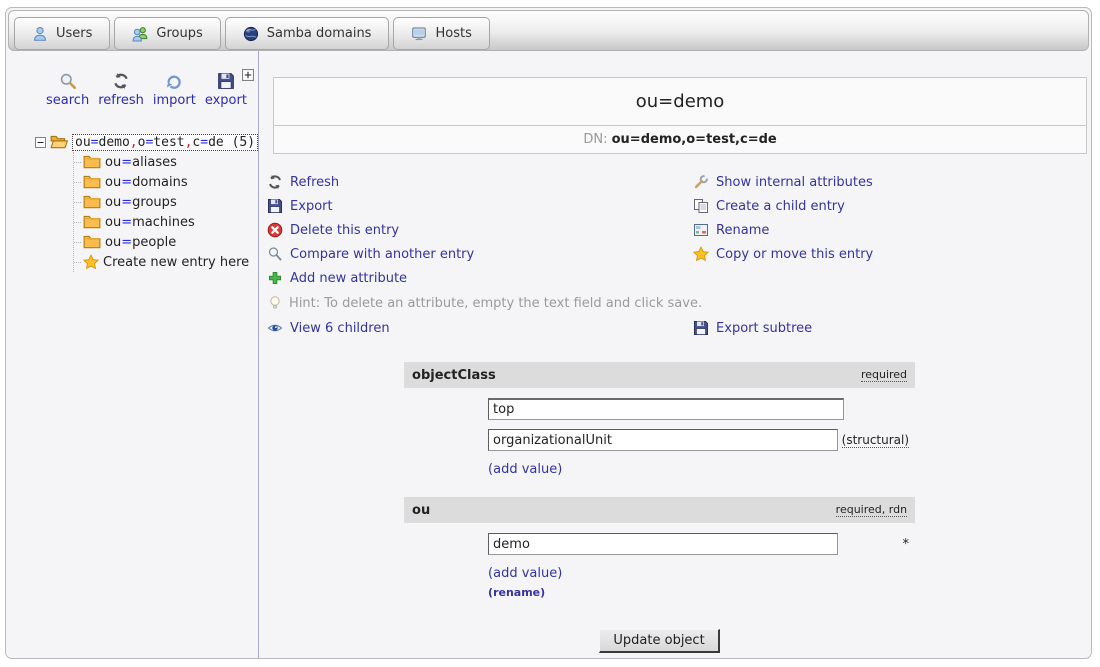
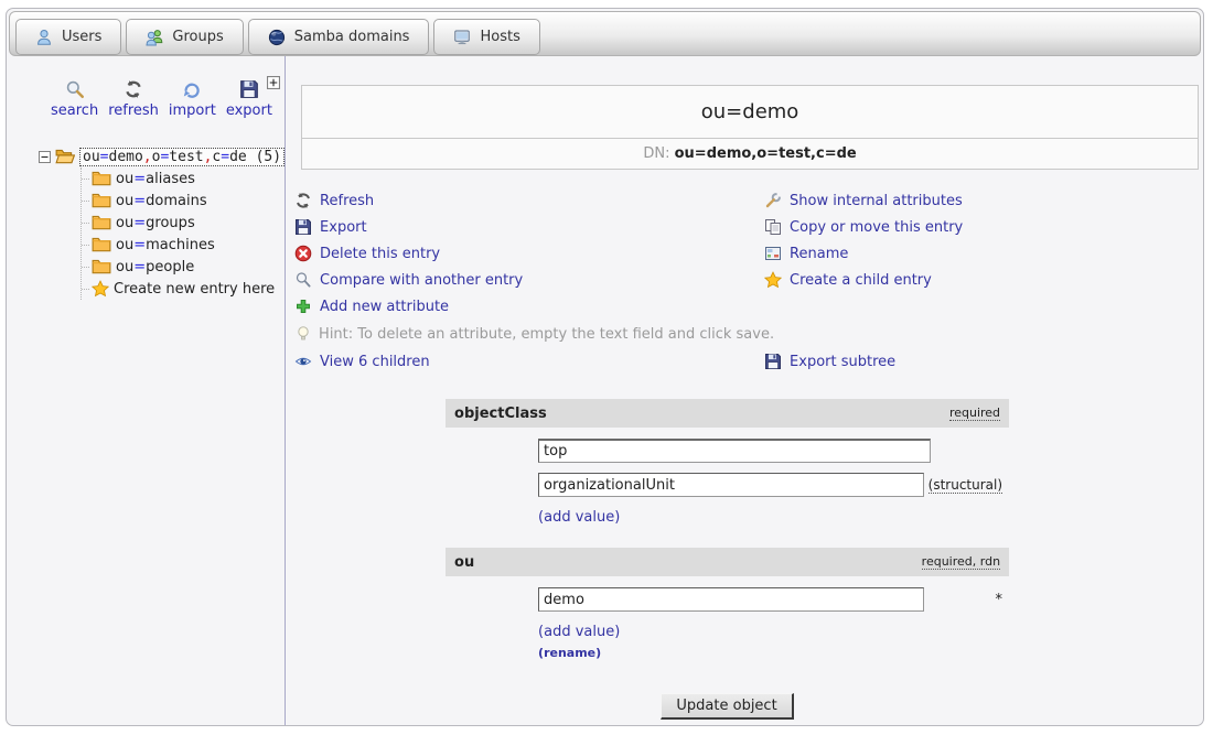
  Users
  Groups
  Samba domains
  Hosts
  search
  refresh
  import
  export
  ou=demo,o=test,c=de (5)
  ou=aliases
  ou=domains
  ou=groups
  ou=machines
  ou=people
  Create new entry here
  ou=demo
  DN: ou=demo,o=test,c=de
  Refresh
  Export
  Delete this entry
  Compare with another entry
  Add new attribute
  Show internal attributes
- Create a child entry
+ Copy or move this entry
  Rename
- Copy or move this entry
+ Create a child entry
  Hint: To delete an attribute, empty the text field and click save.
  View 6 children
  Export subtree
  objectClass
  required
  top
  organizationalUnit
  (structural)
  (add value)
  ou
  required, rdn
  demo
  *
  (add value)
  (rename)
  Update object
